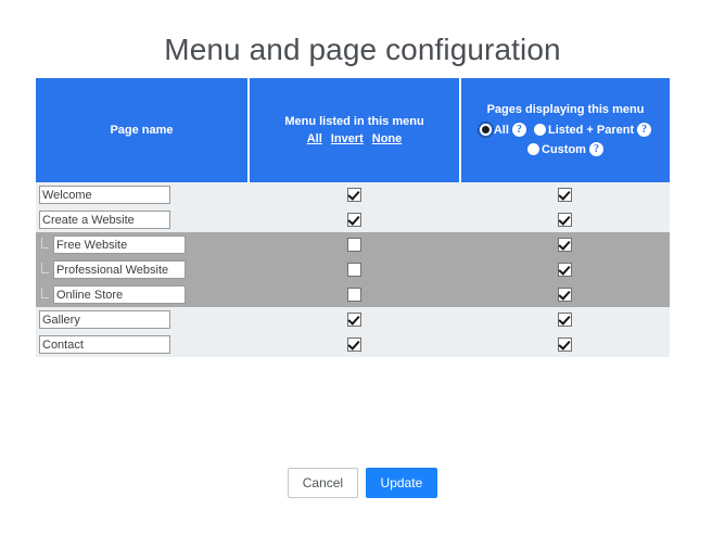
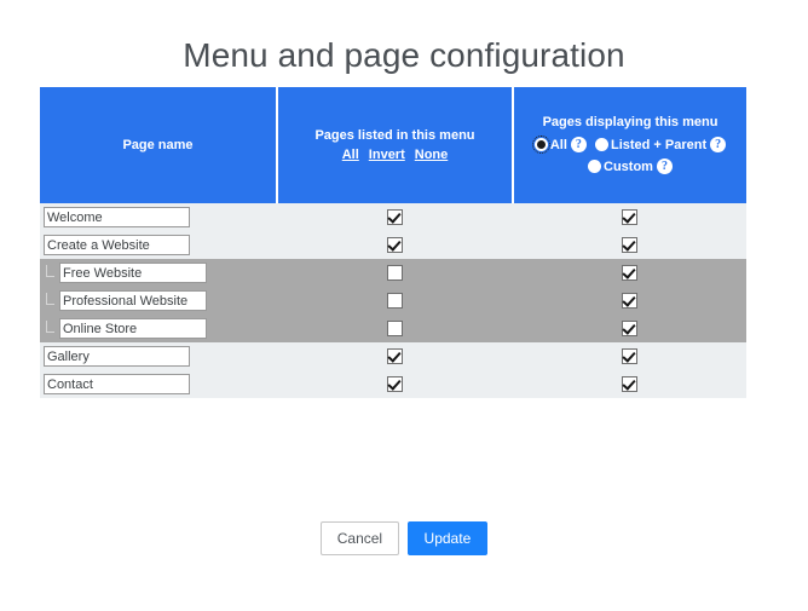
  Menu and page configuration
- Page name	Menu listed in this menu All Invert None	Pages displaying this menu All ? Listed + Parent ? Custom ?
+ Page name	Pages listed in this menu All Invert None	Pages displaying this menu All ? Listed + Parent ? Custom ?
  Welcome
  Create a Website
  Free Website
  Professional Website
  Online Store
  Gallery
  Contact
  Cancel Update
